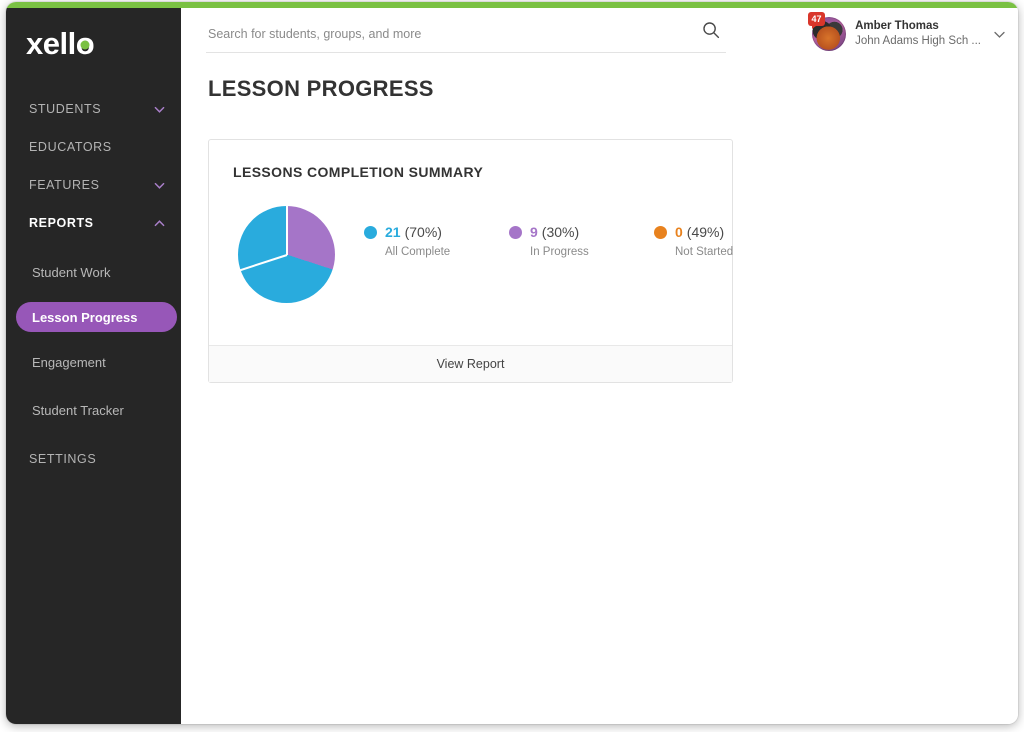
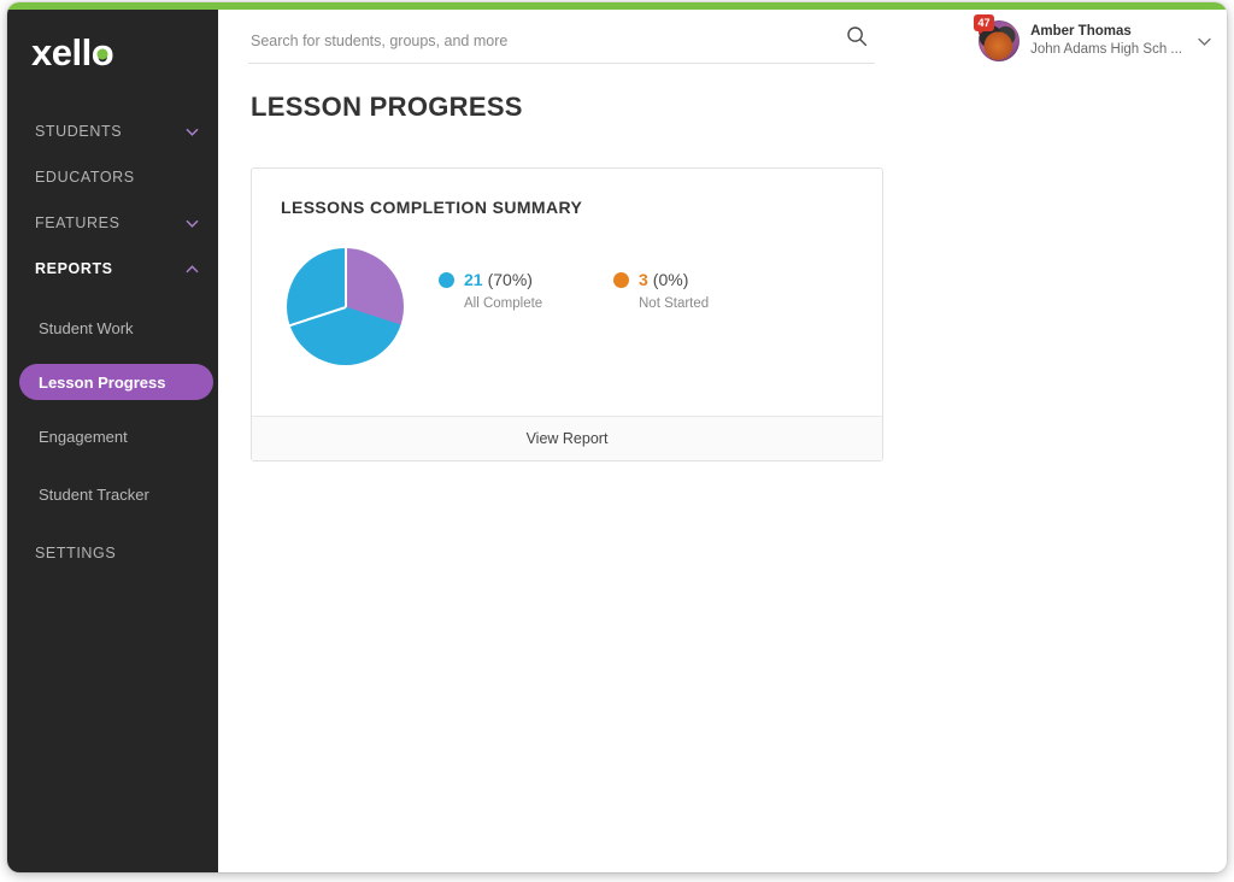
  xello
  STUDENTS
  EDUCATORS
  FEATURES
  REPORTS
  Student Work
  Lesson Progress
  Engagement
  Student Tracker
  SETTINGS
  Search for students, groups, and more
  47
  Amber Thomas
  John Adams High Sch ...
  LESSON PROGRESS
  LESSONS COMPLETION SUMMARY
  21
  (70%)
  All Complete
- 9
- (30%)
- In Progress
- 0
+ 3
- (49%)
+ (0%)
  Not Started
  View Report
